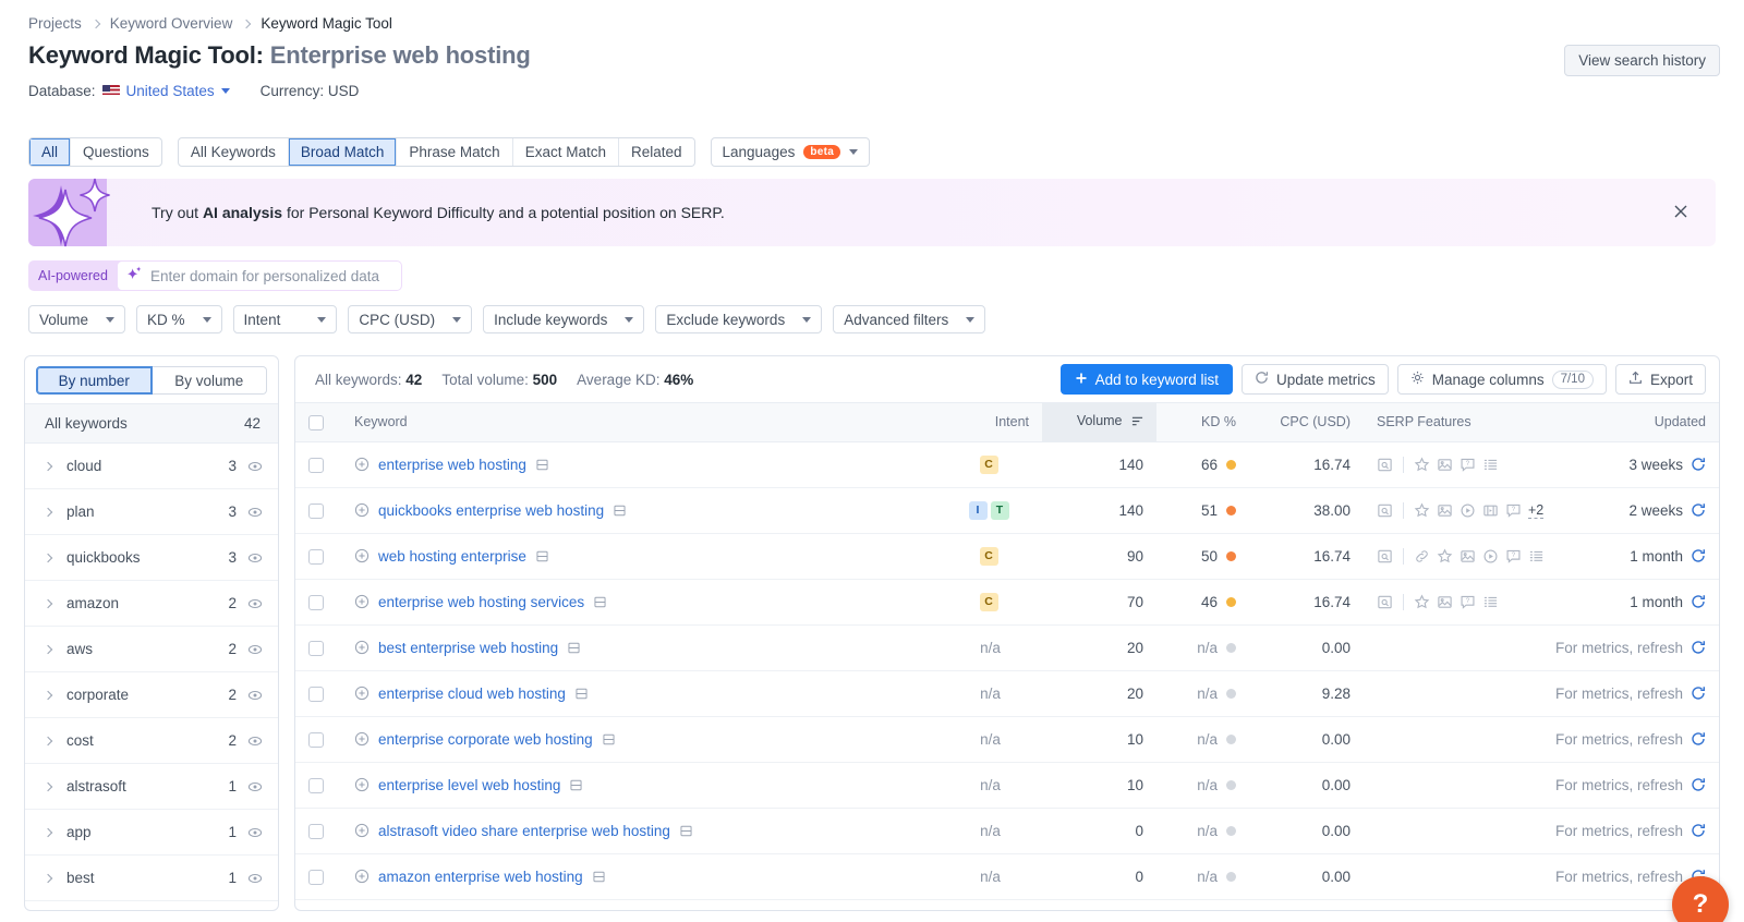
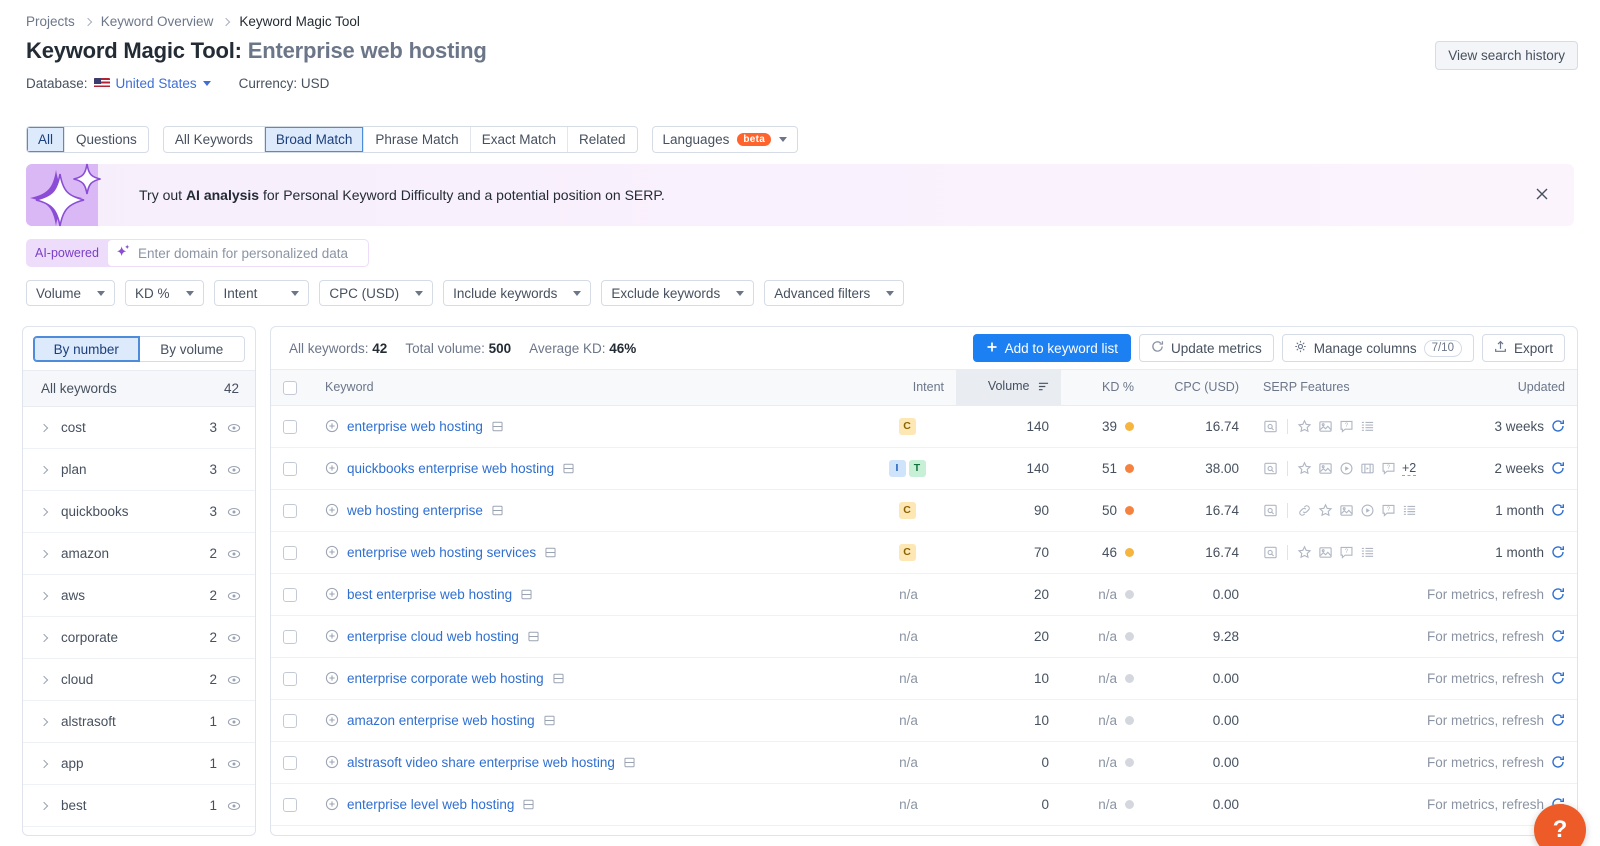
  Projects
  Keyword Overview
  Keyword Magic Tool
  View search history
  Keyword Magic Tool: Enterprise web hosting
  Database:
  United States
  Currency: USD
  All
  Questions
  All Keywords
  Broad Match
  Phrase Match
  Exact Match
  Related
  Languages
  beta
  Try out AI analysis for Personal Keyword Difficulty and a potential position on SERP.
  AI-powered
  Enter domain for personalized data
  Volume
  KD %
  Intent
  CPC (USD)
  Include keywords
  Exclude keywords
  Advanced filters
  By number
  By volume
  All keywords
  42
- cloud
+ cost
  3
  plan
  3
  quickbooks
  3
  amazon
  2
  aws
  2
  corporate
  2
- cost
+ cloud
  2
  alstrasoft
  1
  app
  1
  best
  1
  All keywords: 42
  Total volume: 500
  Average KD: 46%
  Add to keyword list
  Update metrics
  Manage columns
  7/10
  Export
  	Keyword	Intent	Volume	KD %	CPC (USD)	SERP Features	Updated
- 	enterprise web hosting	C	140	66	16.74		3 weeks
+ 	enterprise web hosting	C	140	39	16.74		3 weeks
  	quickbooks enterprise web hosting	I T	140	51	38.00	+2	2 weeks
  	web hosting enterprise	C	90	50	16.74		1 month
  	enterprise web hosting services	C	70	46	16.74		1 month
  	best enterprise web hosting	n/a	20	n/a	0.00		For metrics, refresh
  	enterprise cloud web hosting	n/a	20	n/a	9.28		For metrics, refresh
  	enterprise corporate web hosting	n/a	10	n/a	0.00		For metrics, refresh
- 	enterprise level web hosting	n/a	10	n/a	0.00		For metrics, refresh
+ 	amazon enterprise web hosting	n/a	10	n/a	0.00		For metrics, refresh
  	alstrasoft video share enterprise web hosting	n/a	0	n/a	0.00		For metrics, refresh
- 	amazon enterprise web hosting	n/a	0	n/a	0.00		For metrics, refresh
+ 	enterprise level web hosting	n/a	0	n/a	0.00		For metrics, refresh
  ?
